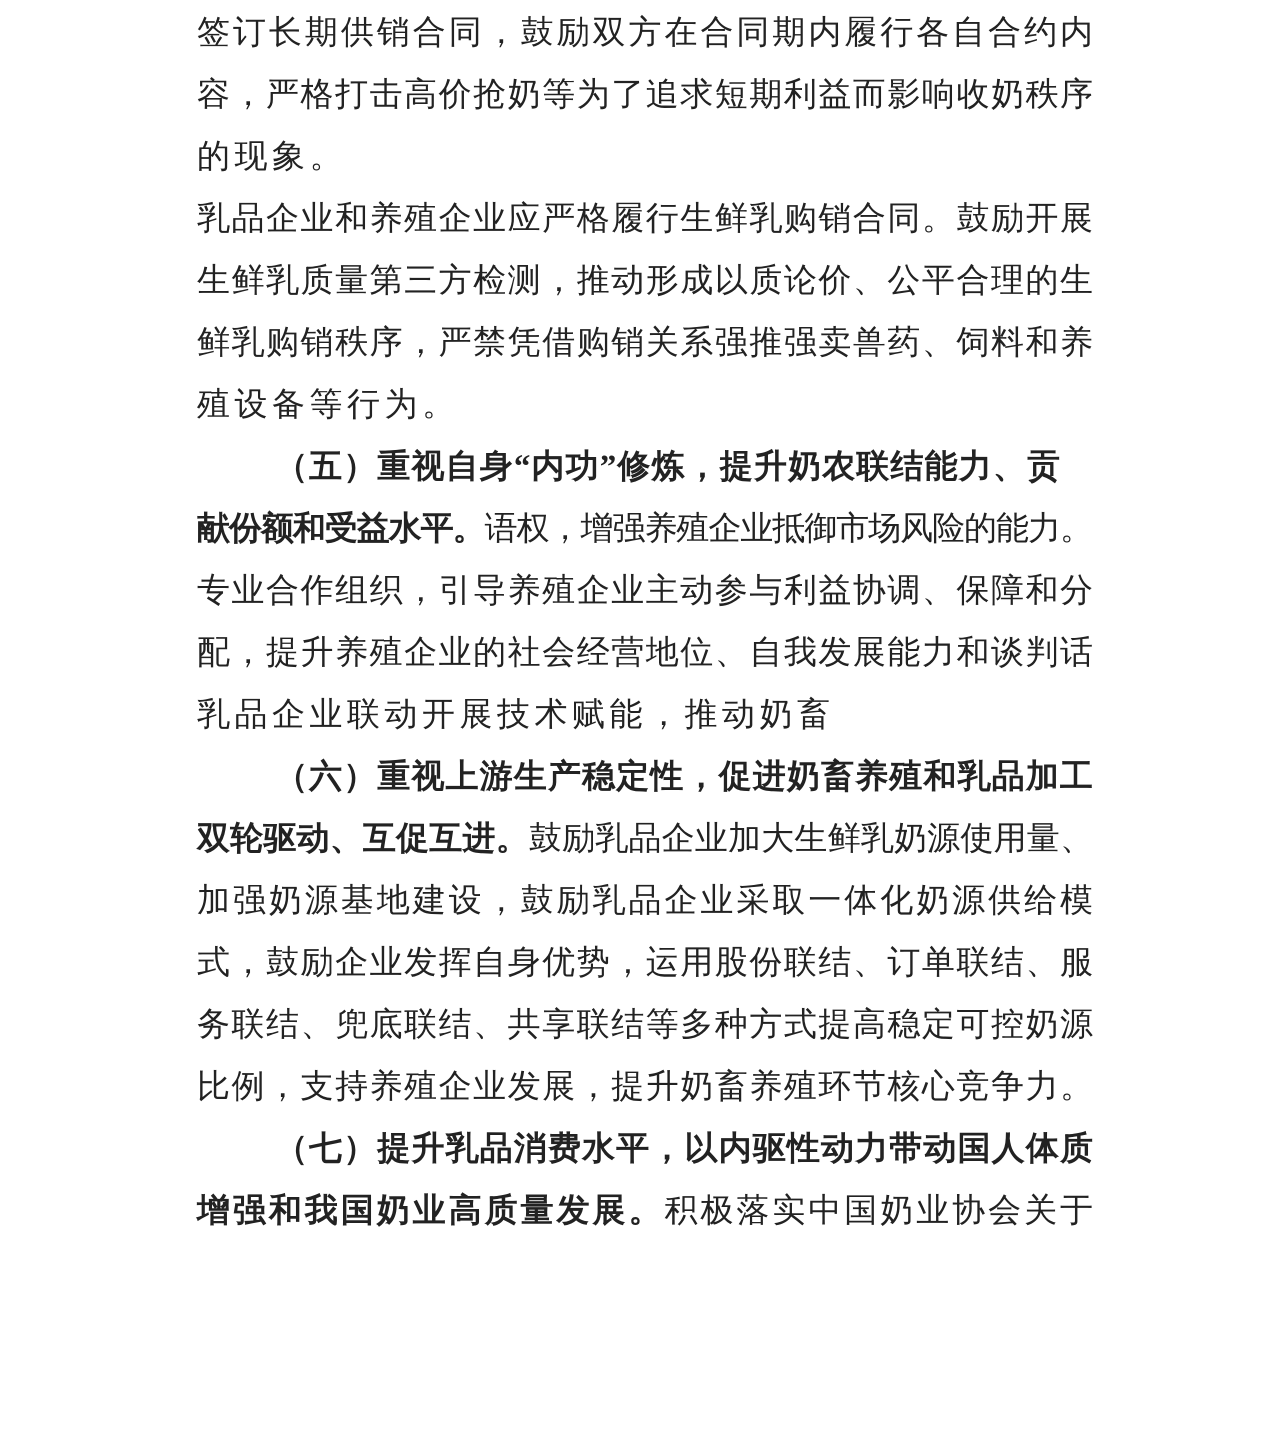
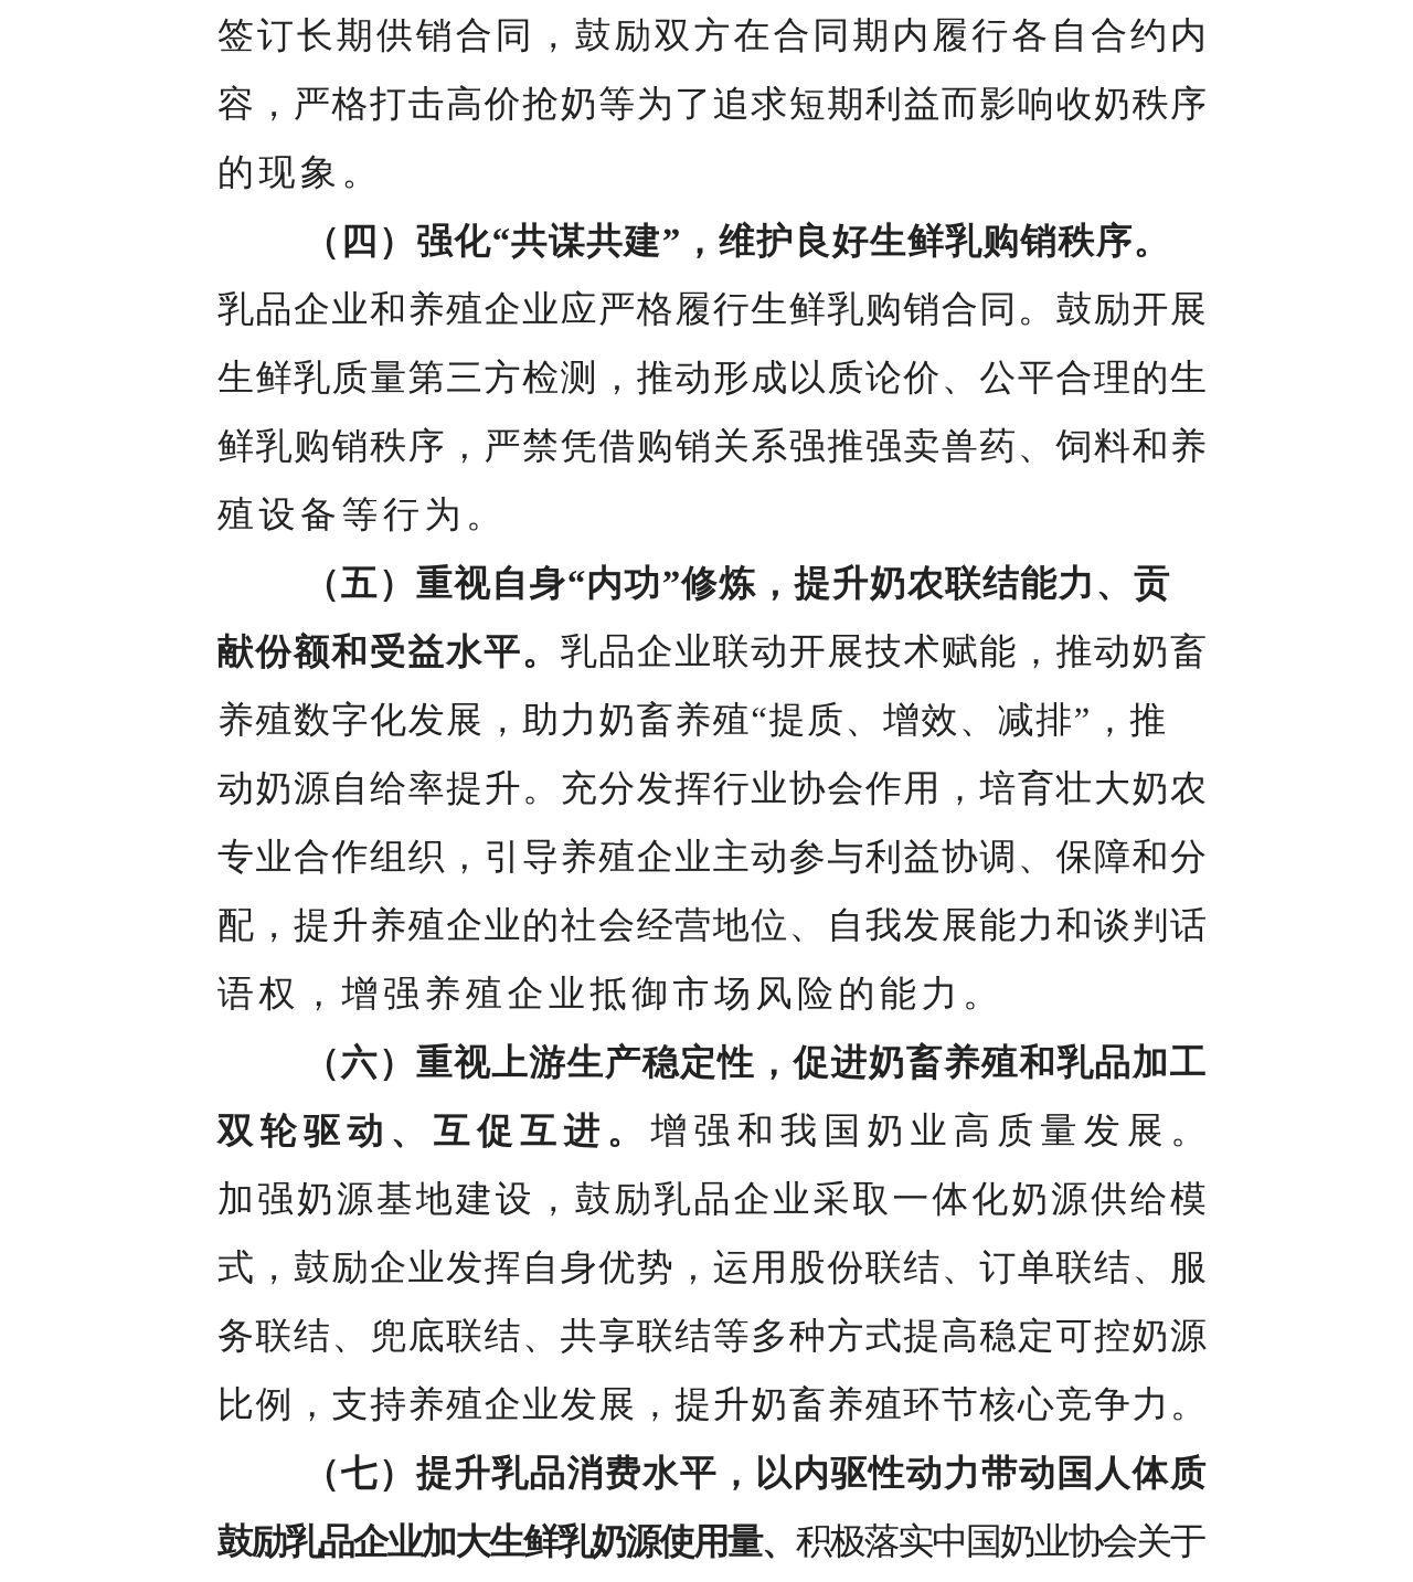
  签订长期供销合同，鼓励双方在合同期内履行各自合约内
  容，严格打击高价抢奶等为了追求短期利益而影响收奶秩序
  的现象。
+ （四）强化“共谋共建”，维护良好生鲜乳购销秩序。
  乳品企业和养殖企业应严格履行生鲜乳购销合同。鼓励开展
  生鲜乳质量第三方检测，推动形成以质论价、公平合理的生
  鲜乳购销秩序，严禁凭借购销关系强推强卖兽药、饲料和养
  殖设备等行为。
  （五）重视自身“内功”修炼，提升奶农联结能力、贡
- 献份额和受益水平。语权，增强养殖企业抵御市场风险的能力。
+ 献份额和受益水平。乳品企业联动开展技术赋能，推动奶畜
+ 养殖数字化发展，助力奶畜养殖“提质、增效、减排”，推
+ 动奶源自给率提升。充分发挥行业协会作用，培育壮大奶农
  专业合作组织，引导养殖企业主动参与利益协调、保障和分
  配，提升养殖企业的社会经营地位、自我发展能力和谈判话
- 乳品企业联动开展技术赋能，推动奶畜
+ 语权，增强养殖企业抵御市场风险的能力。
  （六）重视上游生产稳定性，促进奶畜养殖和乳品加工
- 双轮驱动、互促互进。鼓励乳品企业加大生鲜乳奶源使用量、
+ 双轮驱动、互促互进。增强和我国奶业高质量发展。
  加强奶源基地建设，鼓励乳品企业采取一体化奶源供给模
  式，鼓励企业发挥自身优势，运用股份联结、订单联结、服
  务联结、兜底联结、共享联结等多种方式提高稳定可控奶源
  比例，支持养殖企业发展，提升奶畜养殖环节核心竞争力。
  （七）提升乳品消费水平，以内驱性动力带动国人体质
- 增强和我国奶业高质量发展。积极落实中国奶业协会关于
+ 鼓励乳品企业加大生鲜乳奶源使用量、积极落实中国奶业协会关于
